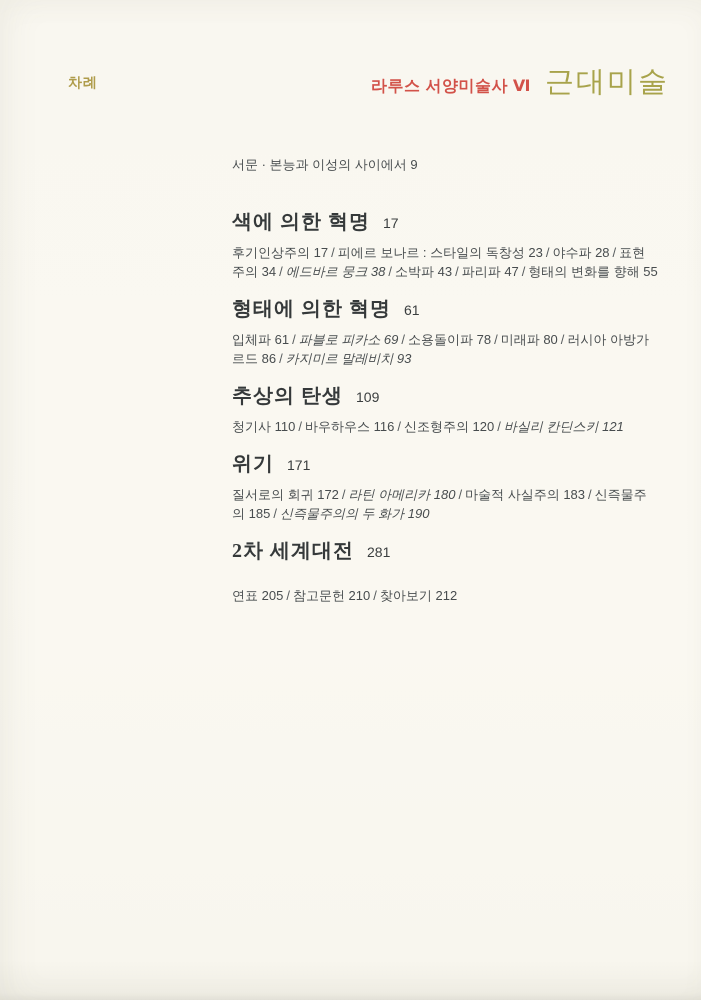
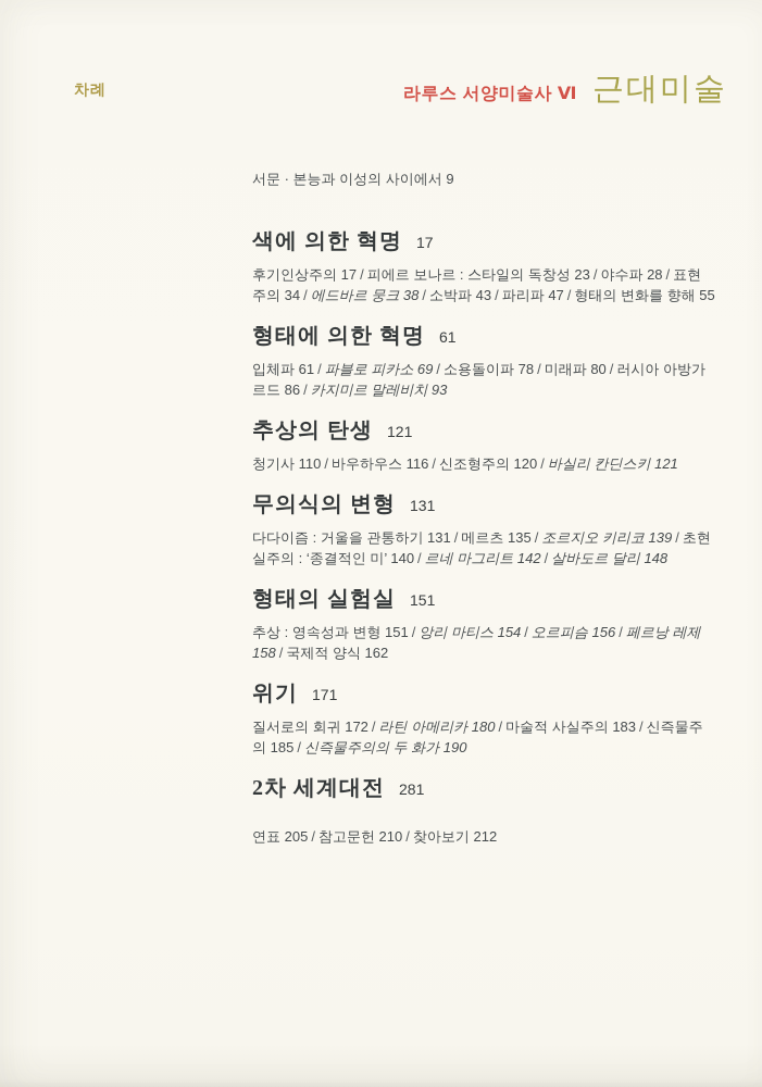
  차례
  라루스 서양미술사 Ⅵ
  근대미술
  서문 · 본능과 이성의 사이에서 9
  색에 의한 혁명 17
  후기인상주의 17 / 피에르 보나르 : 스타일의 독창성 23 / 야수파 28 / 표현주의 34 / 에드바르 뭉크 38 / 소박파 43 / 파리파 47 / 형태의 변화를 향해 55
  형태에 의한 혁명 61
  입체파 61 / 파블로 피카소 69 / 소용돌이파 78 / 미래파 80 / 러시아 아방가르드 86 / 카지미르 말레비치 93
- 추상의 탄생 109
+ 추상의 탄생 121
  청기사 110 / 바우하우스 116 / 신조형주의 120 / 바실리 칸딘스키 121
+ 무의식의 변형 131
+ 다다이즘 : 거울을 관통하기 131 / 메르츠 135 / 조르지오 키리코 139 / 초현실주의 : ‘종결적인 미’ 140 / 르네 마그리트 142 / 살바도르 달리 148
+ 형태의 실험실 151
+ 추상 : 영속성과 변형 151 / 앙리 마티스 154 / 오르피슴 156 / 페르낭 레제 158 / 국제적 양식 162
  위기 171
  질서로의 회귀 172 / 라틴 아메리카 180 / 마술적 사실주의 183 / 신즉물주의 185 / 신즉물주의의 두 화가 190
  2차 세계대전 281
  연표 205 / 참고문헌 210 / 찾아보기 212
